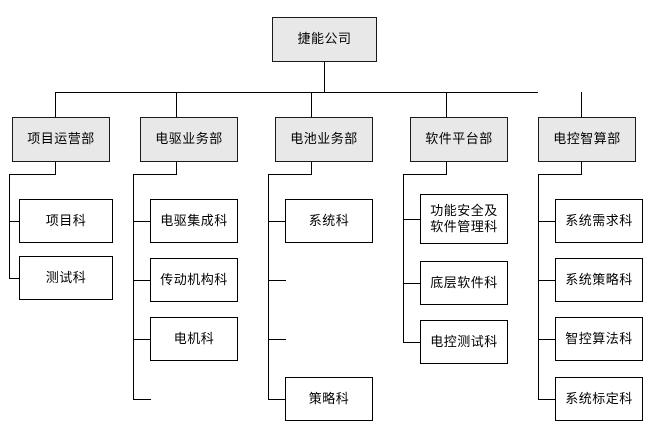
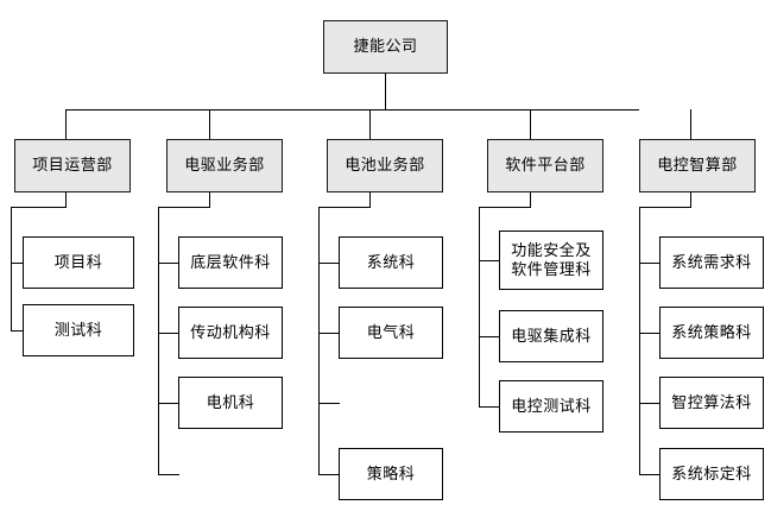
  捷能公司
  项目运营部
  项目科
  测试科
  电驱业务部
- 电驱集成科
+ 底层软件科
  传动机构科
  电机科
  电池业务部
  系统科
+ 电气科
  策略科
  软件平台部
  功能安全及
  软件管理科
- 底层软件科
+ 电驱集成科
  电控测试科
  电控智算部
  系统需求科
  系统策略科
  智控算法科
  系统标定科
